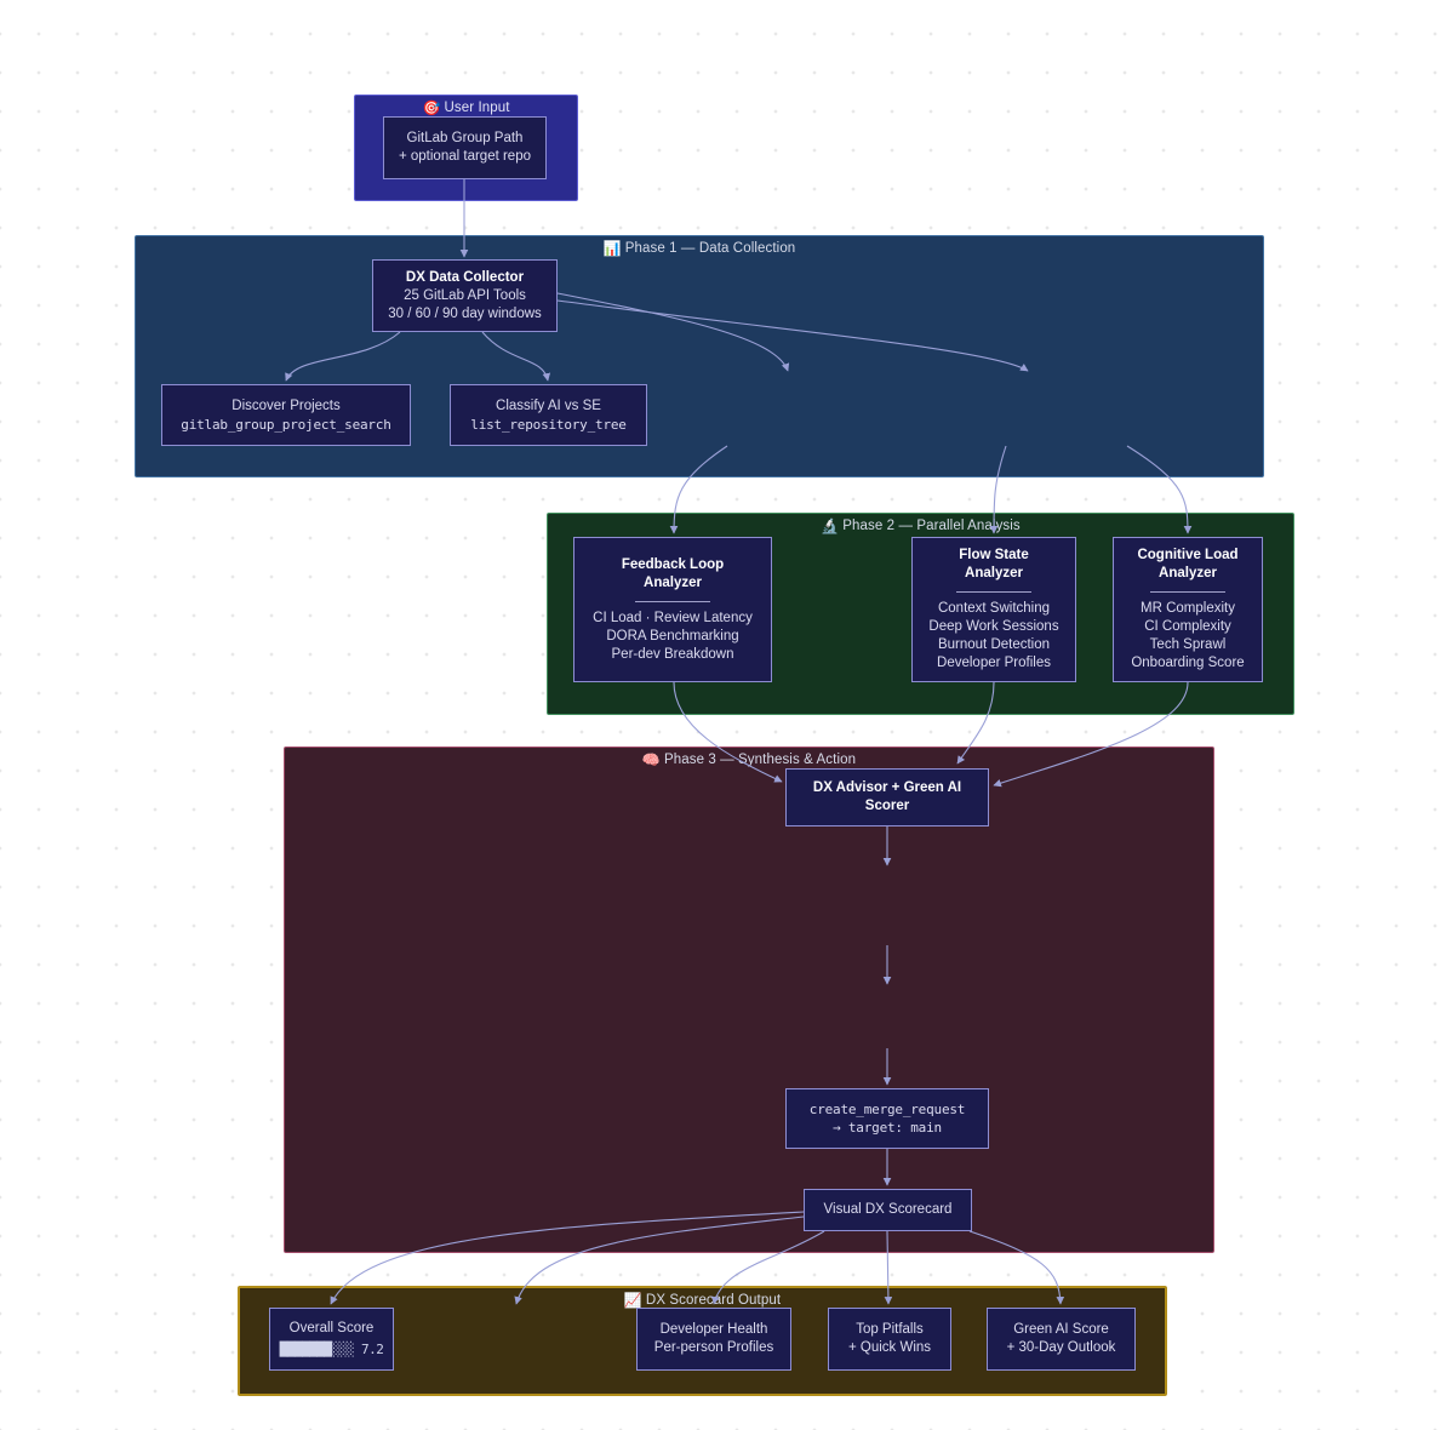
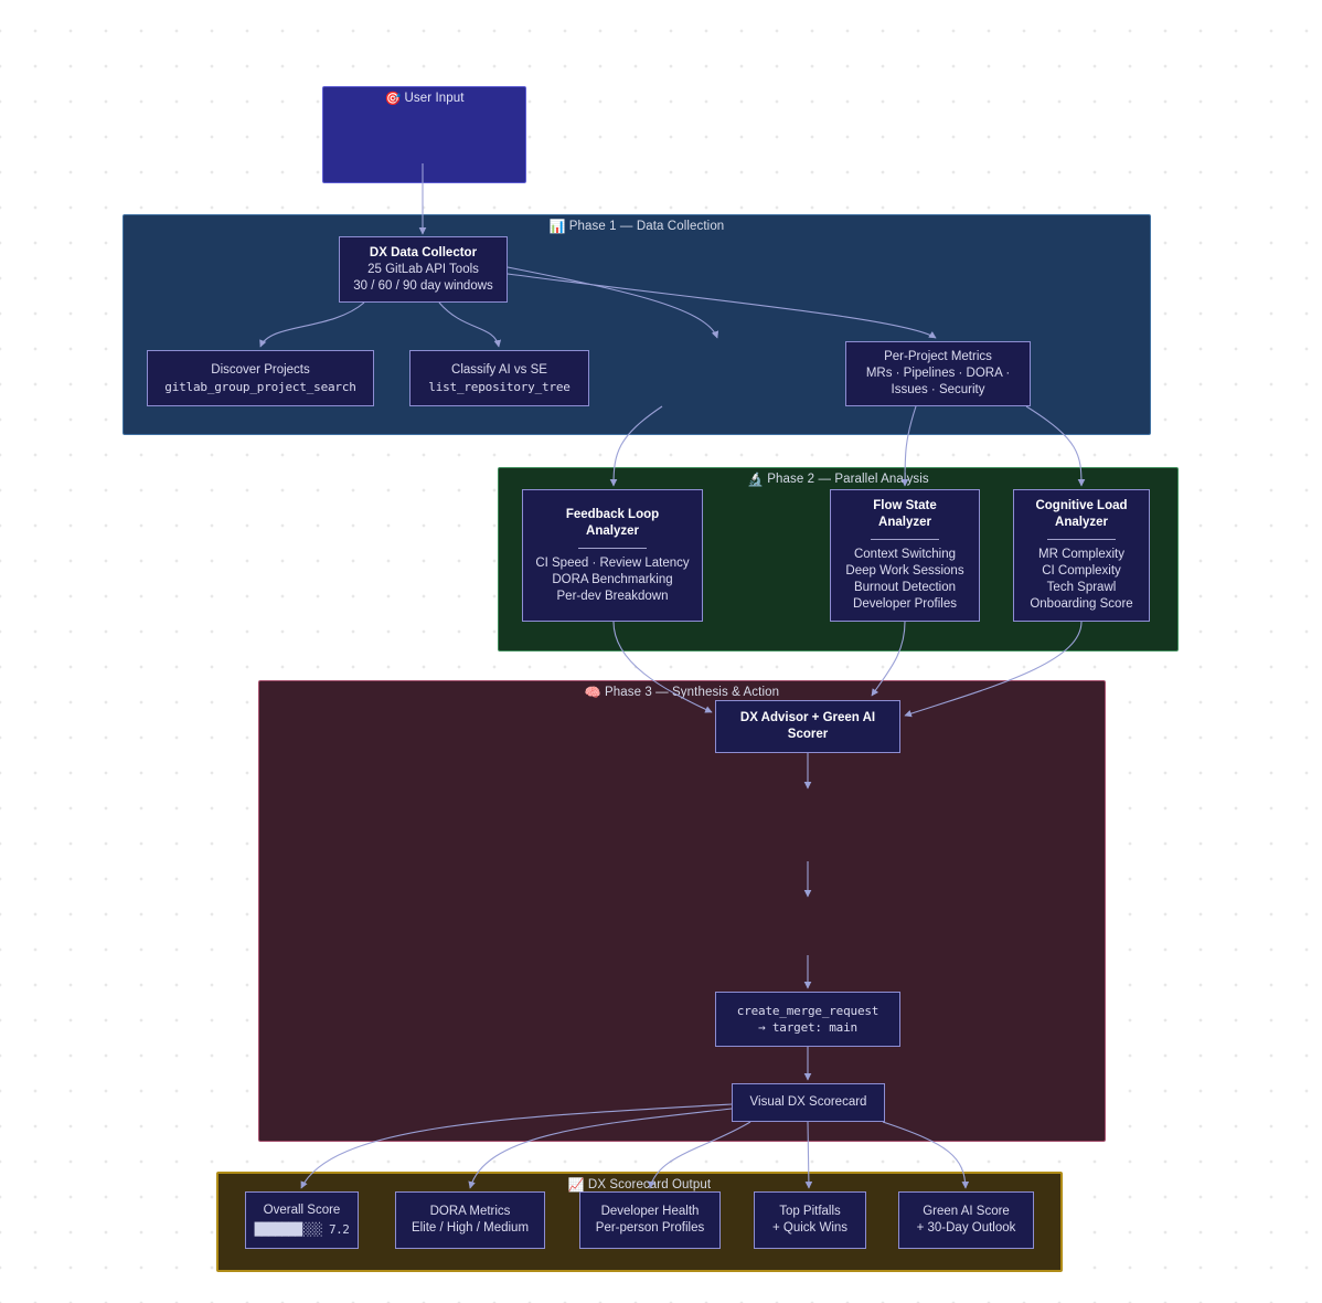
  🎯 User Input
  📊 Phase 1 — Data Collection
  🔬 Phase 2 — Parallel Anaysis
  🧠 Phase 3 — Synthesis & Action
  📈 DX Scorecard Output
- GitLab Group Path
- + optional target repo
  DX Data Collector
  25 GitLab API Tools
  30 / 60 / 90 day windows
  Discover Projects
  gitlab_group_project_search
  Classify AI vs SE
  list_repository_tree
+ Per-Project Metrics
+ MRs · Pipelines · DORA ·
+ Issues · Security
  Feedback Loop
  Analyzer
- CI Load · Review Latency
+ CI Speed · Review Latency
  DORA Benchmarking
  Per-dev Breakdown
  Flow State
  Analyzer
  Context Switching
  Deep Work Sessions
  Burnout Detection
  Developer Profiles
  Cognitive Load
  Analyzer
  MR Complexity
  CI Complexity
  Tech Sprawl
  Onboarding Score
  DX Advisor + Green AI
  Scorer
  create_merge_request
  → target: main
  Visual DX Scorecard
  Overall Score
  ███████░░░ 7.2
+ DORA Metrics
+ Elite / High / Medium
  Developer Health
  Per-person Profiles
  Top Pitfalls
  + Quick Wins
  Green AI Score
  + 30-Day Outlook
